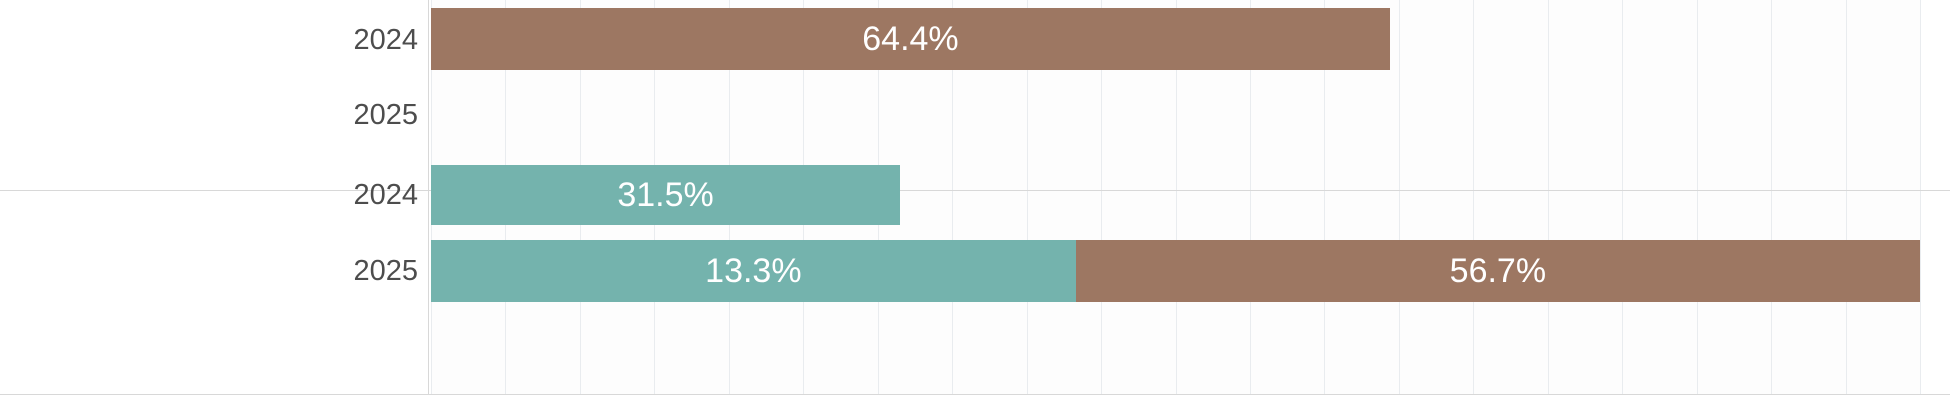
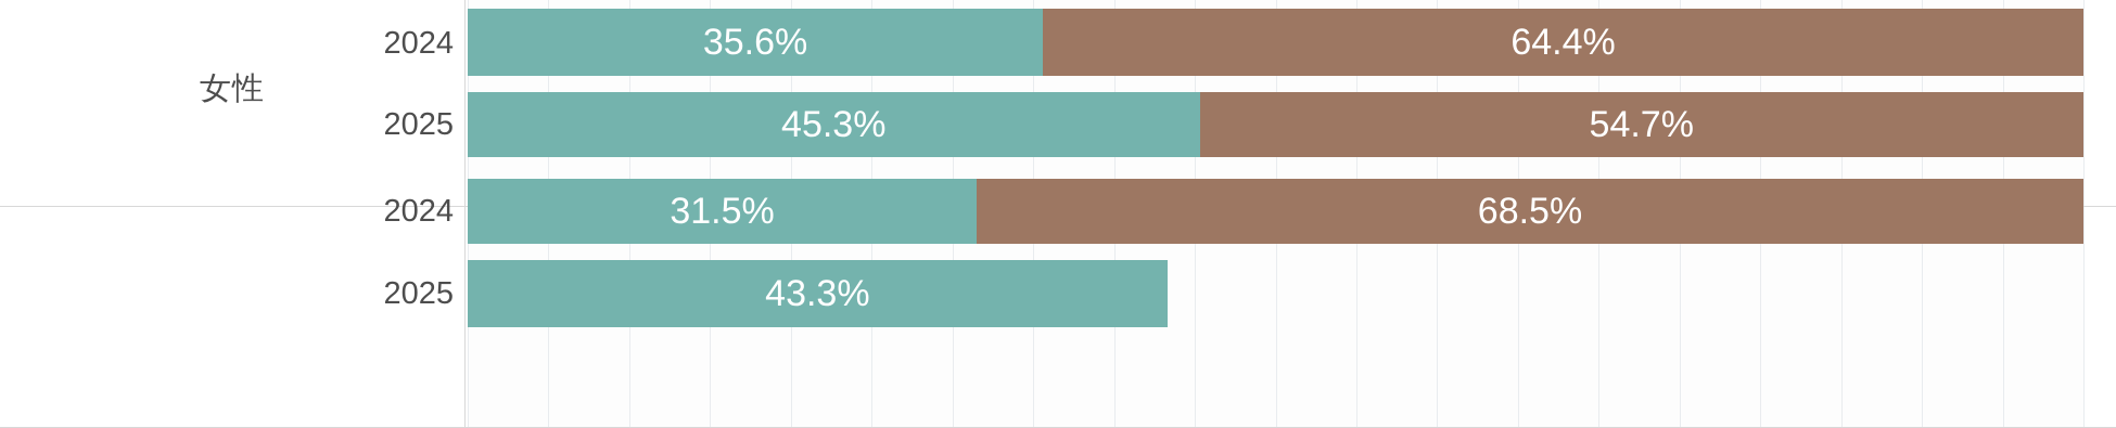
+ 女性
  2024
+ 35.6%
  64.4%
  2025
+ 45.3%
+ 54.7%
  2024
  31.5%
+ 68.5%
  2025
- 13.3%
+ 43.3%
- 56.7%
